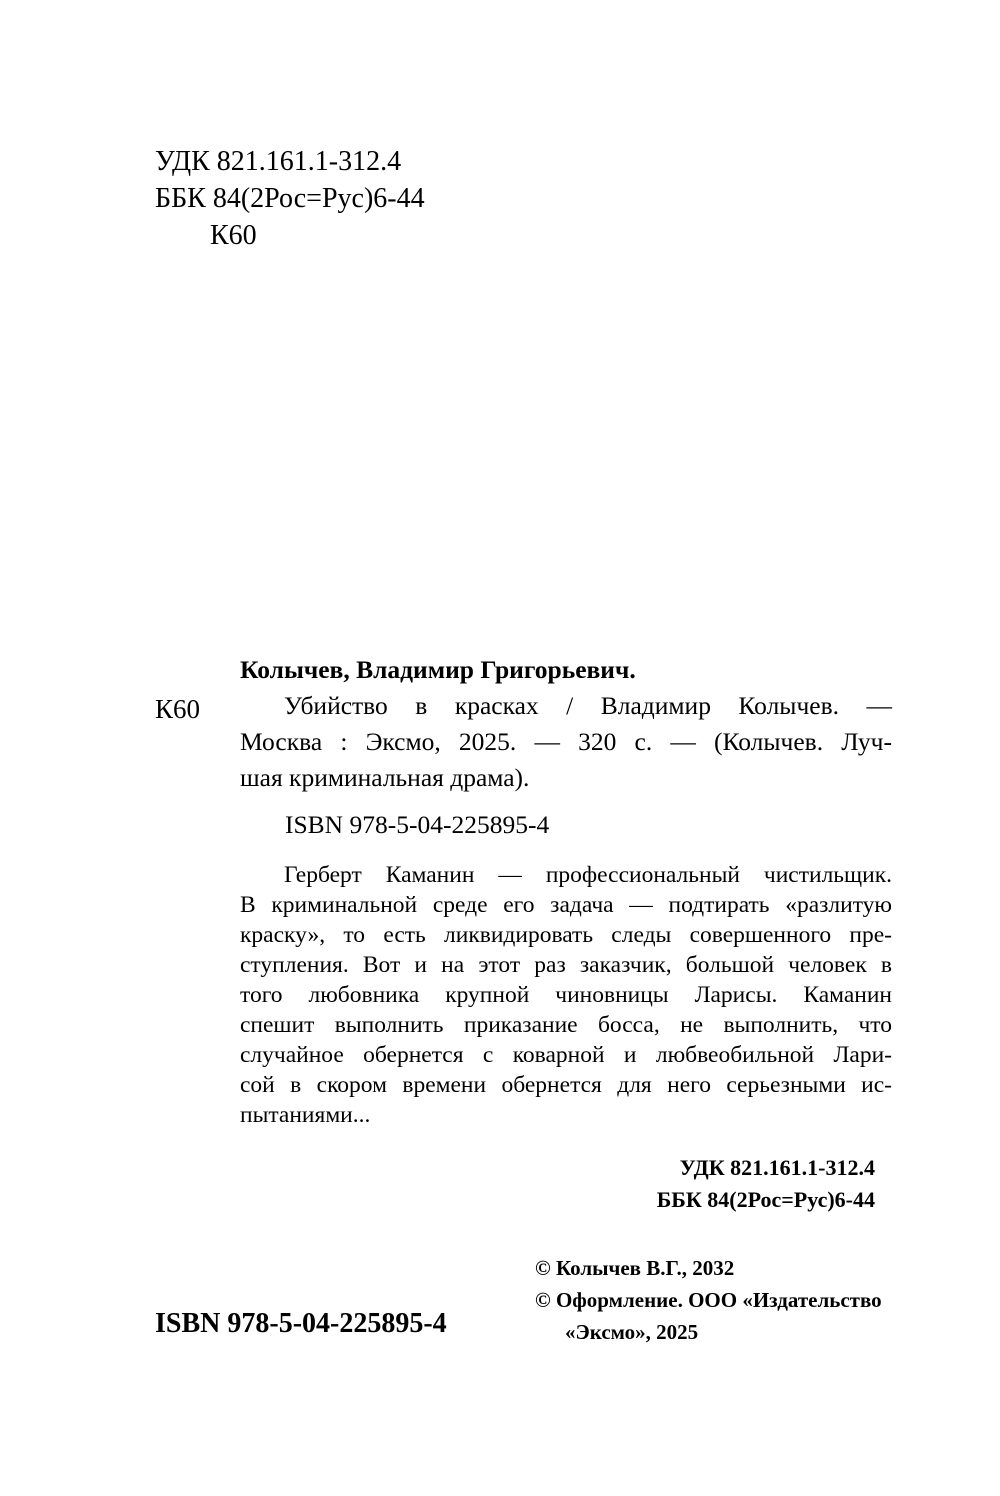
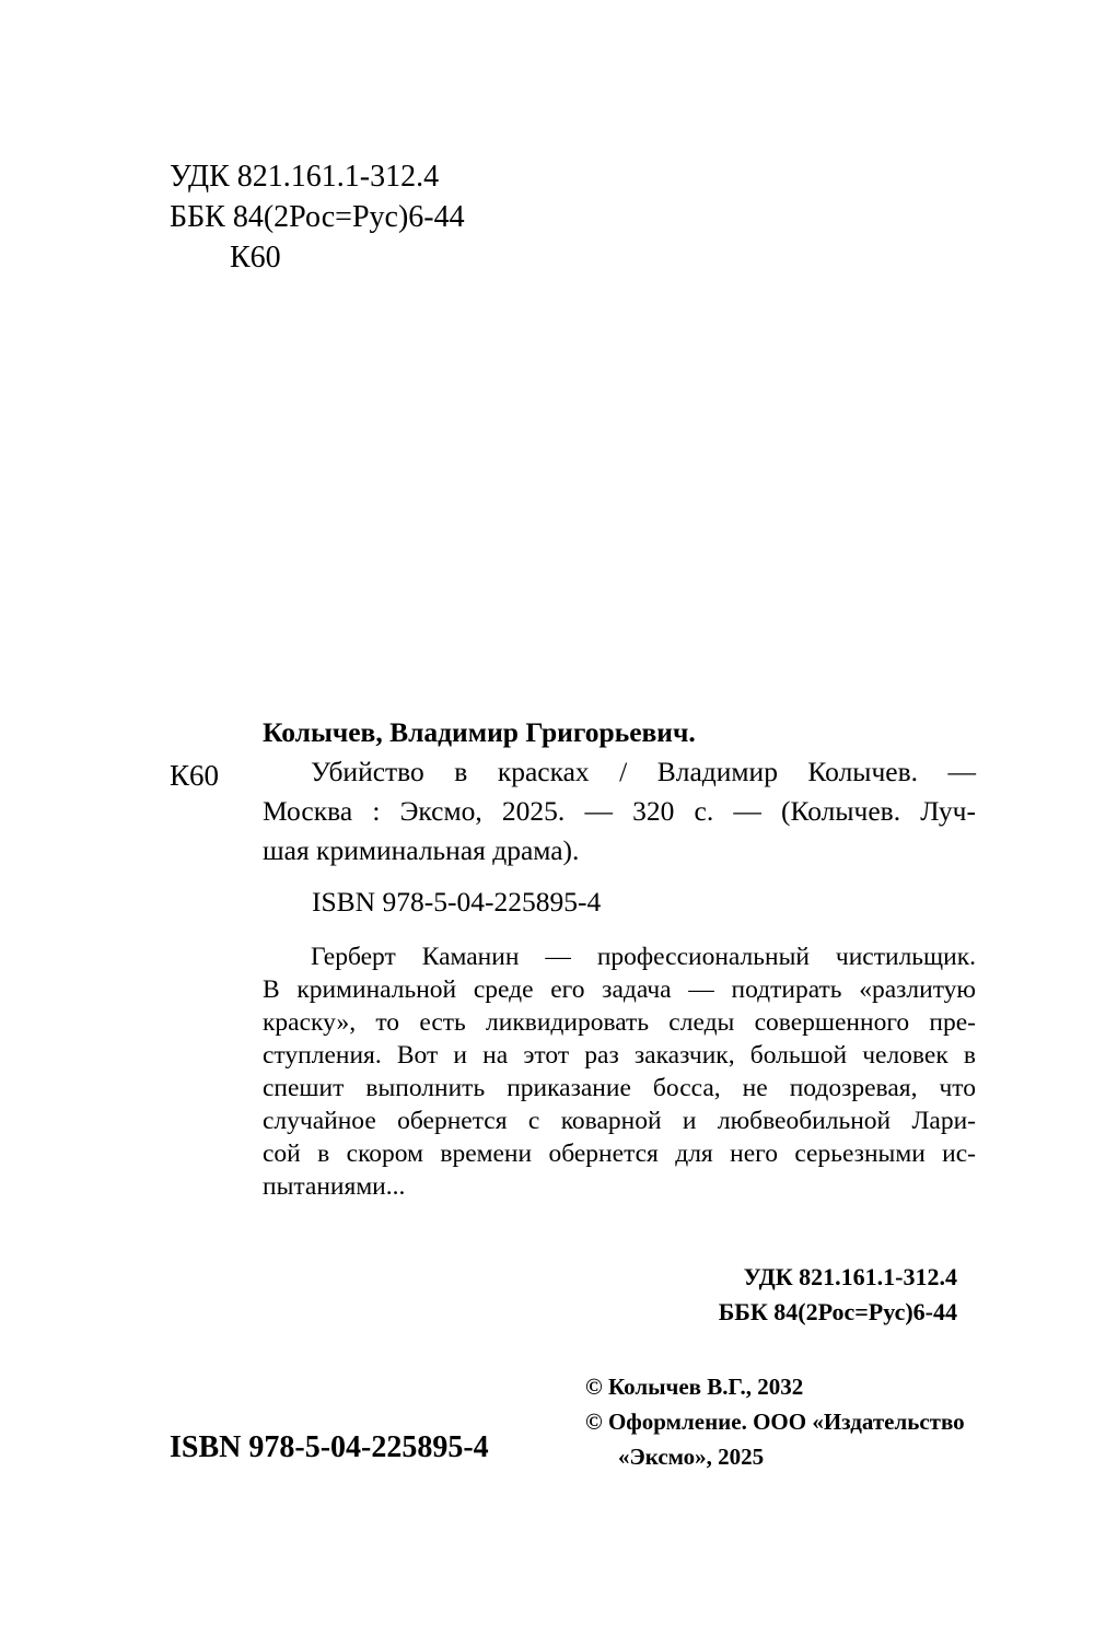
  УДК 821.161.1-312.4
  ББК 84(2Рос=Рус)6-44
  К60
  К60
  Колычев, Владимир Григорьевич.
  Убийство в красках / Владимир Колычев. —
  Москва : Эксмо, 2025. — 320 с. — (Колычев. Луч-
  шая криминальная драма).
  ISBN 978-5-04-225895-4
  Герберт Каманин — профессиональный чистильщик.
  В криминальной среде его задача — подтирать «разлитую
  краску», то есть ликвидировать следы совершенного пре-
  ступления. Вот и на этот раз заказчик, большой человек в
- того любовника крупной чиновницы Ларисы. Каманин
- спешит выполнить приказание босса, не выполнить, что
+ спешит выполнить приказание босса, не подозревая, что
  случайное обернется с коварной и любвеобильной Лари-
  сой в скором времени обернется для него серьезными ис-
  пытаниями...
  УДК 821.161.1-312.4
  ББК 84(2Рос=Рус)6-44
  ISBN 978-5-04-225895-4
  © Колычев В.Г., 2032
  © Оформление. ООО «Издательство
  «Эксмо», 2025
